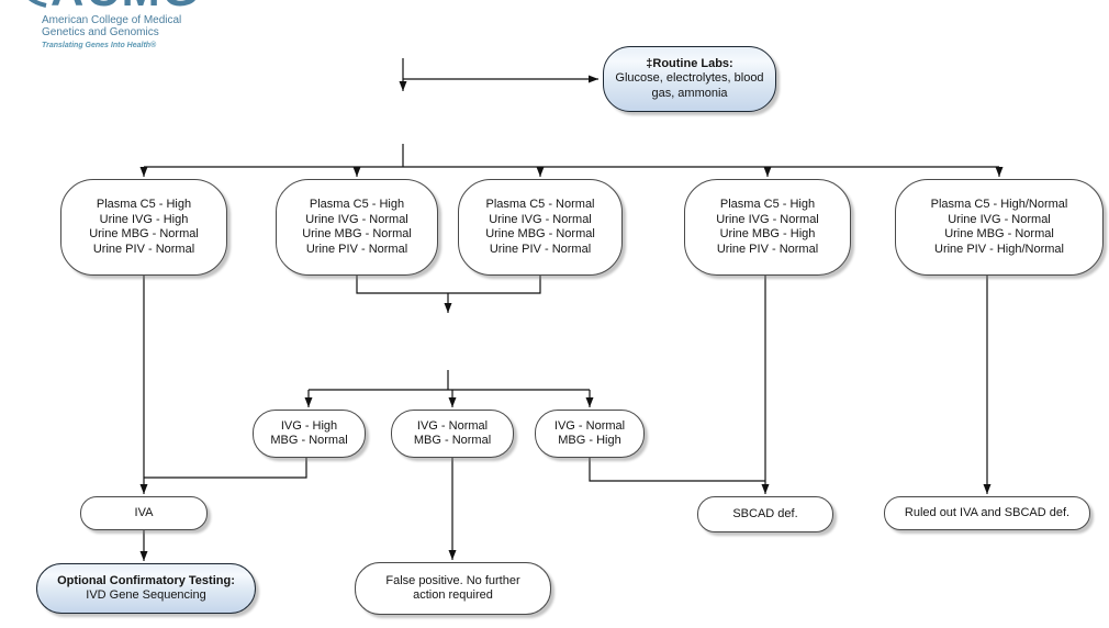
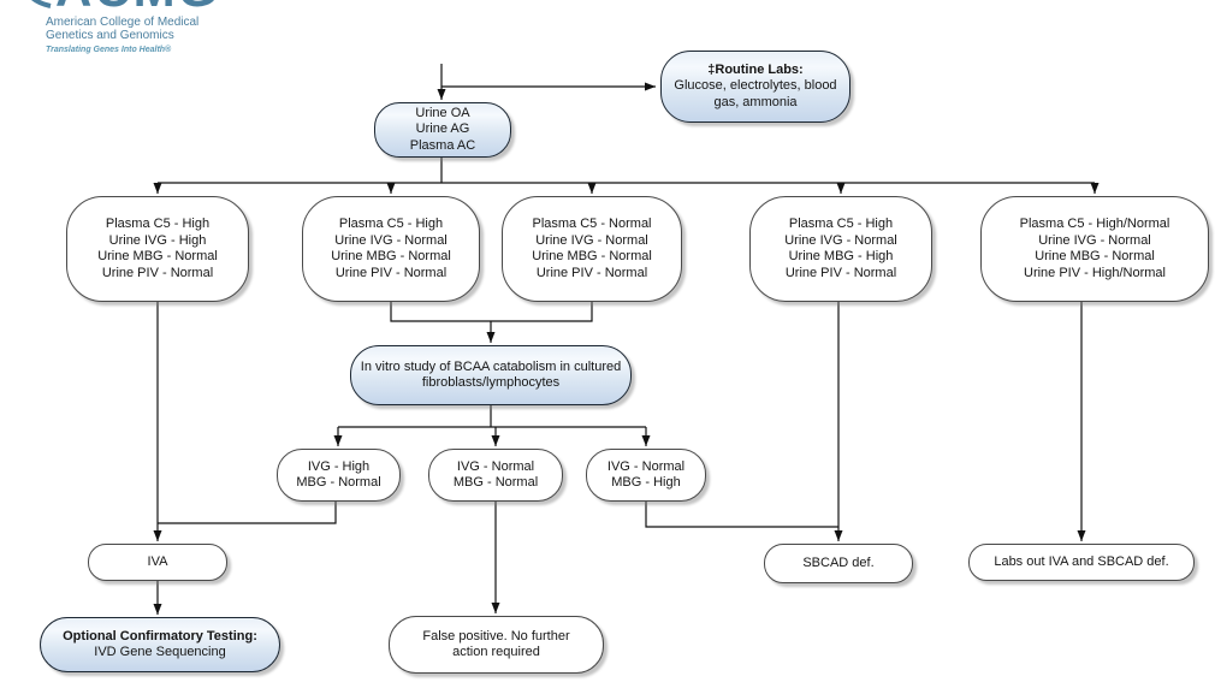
  American College of Medical
  Genetics and Genomics
  ‡Routine Labs:
  Glucose, electrolytes, blood
  gas, ammonia
+ Urine OA
+ Urine AG
+ Plasma AC
  Plasma C5 - High
  Urine IVG - High
  Urine MBG - Normal
  Urine PIV - Normal
  Plasma C5 - High
  Urine IVG - Normal
  Urine MBG - Normal
  Urine PIV - Normal
  Plasma C5 - Normal
  Urine IVG - Normal
  Urine MBG - Normal
  Urine PIV - Normal
  Plasma C5 - High
  Urine IVG - Normal
  Urine MBG - High
  Urine PIV - Normal
  Plasma C5 - High/Normal
  Urine IVG - Normal
  Urine MBG - Normal
  Urine PIV - High/Normal
+ In vitro study of BCAA catabolism in cultured
+ fibroblasts/lymphocytes
  IVG - High
  MBG - Normal
  IVG - Normal
  MBG - Normal
  IVG - Normal
  MBG - High
  IVA
  SBCAD def.
- Ruled out IVA and SBCAD def.
+ Labs out IVA and SBCAD def.
  Optional Confirmatory Testing:
  IVD Gene Sequencing
  False positive. No further
  action required
